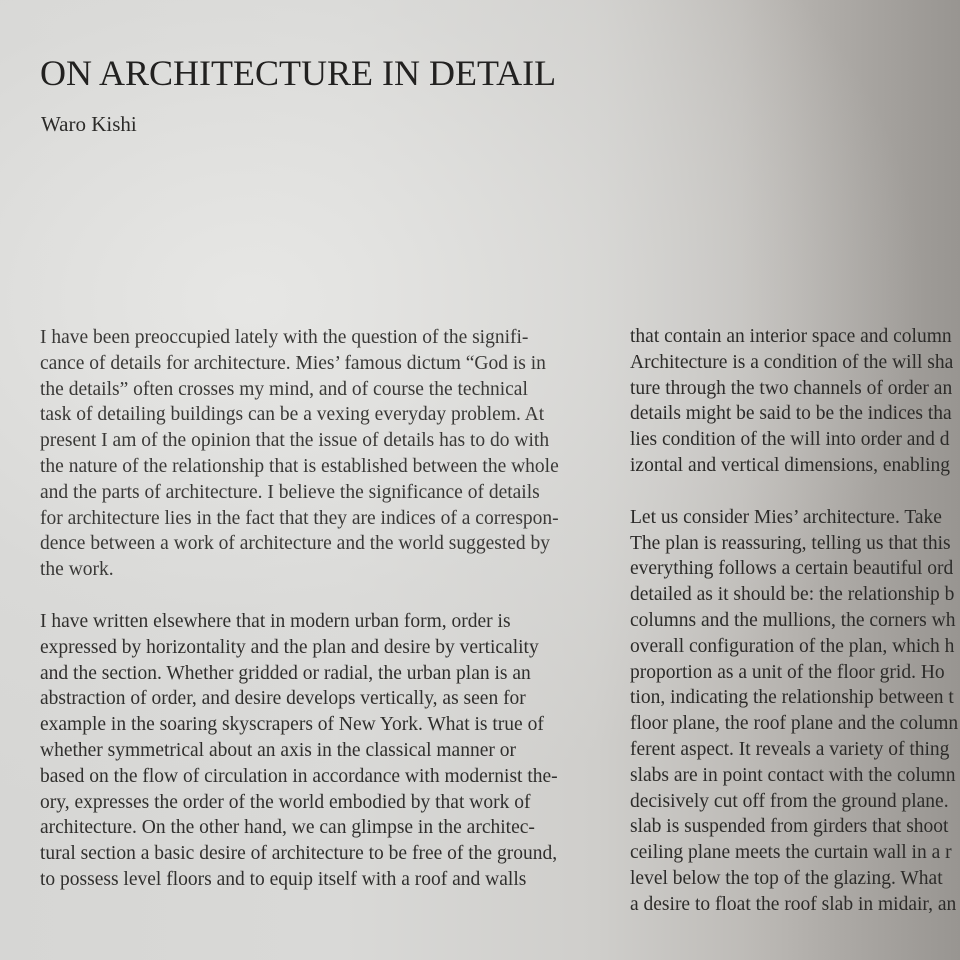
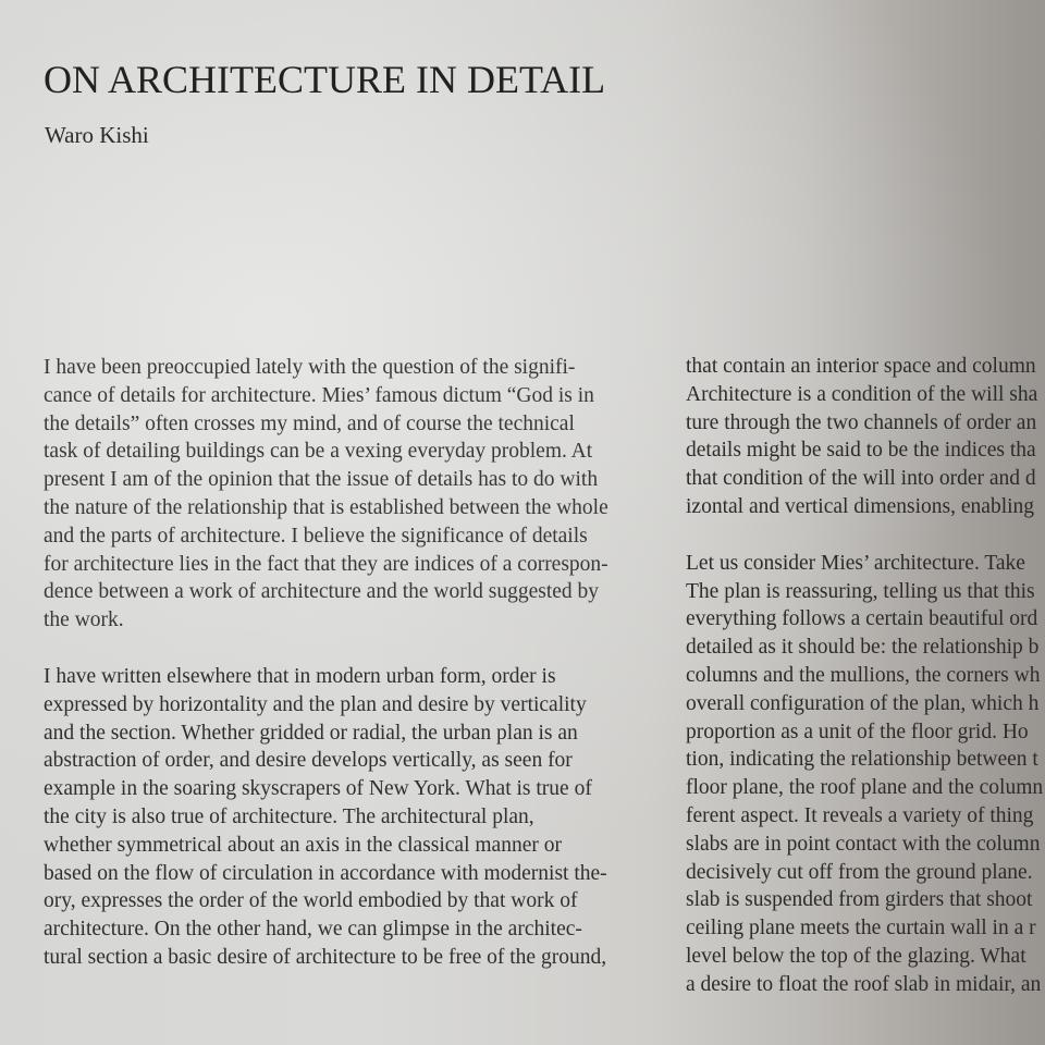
  ON ARCHITECTURE IN DETAIL
  Waro Kishi
  I have been preoccupied lately with the question of the signifi-
  cance of details for architecture. Mies’ famous dictum “God is in
  the details” often crosses my mind, and of course the technical
  task of detailing buildings can be a vexing everyday problem. At
  present I am of the opinion that the issue of details has to do with
  the nature of the relationship that is established between the whole
  and the parts of architecture. I believe the significance of details
  for architecture lies in the fact that they are indices of a correspon-
  dence between a work of architecture and the world suggested by
  the work.
  I have written elsewhere that in modern urban form, order is
  expressed by horizontality and the plan and desire by verticality
  and the section. Whether gridded or radial, the urban plan is an
  abstraction of order, and desire develops vertically, as seen for
  example in the soaring skyscrapers of New York. What is true of
+ the city is also true of architecture. The architectural plan,
  whether symmetrical about an axis in the classical manner or
  based on the flow of circulation in accordance with modernist the-
  ory, expresses the order of the world embodied by that work of
  architecture. On the other hand, we can glimpse in the architec-
  tural section a basic desire of architecture to be free of the ground,
- to possess level floors and to equip itself with a roof and walls
  that contain an interior space and column
  Architecture is a condition of the will sha
  ture through the two channels of order an
  details might be said to be the indices tha
- lies condition of the will into order and d
+ that condition of the will into order and d
  izontal and vertical dimensions, enabling
  Let us consider Mies’ architecture. Take
  The plan is reassuring, telling us that this
  everything follows a certain beautiful ord
  detailed as it should be: the relationship b
  columns and the mullions, the corners wh
  overall configuration of the plan, which h
  proportion as a unit of the floor grid. Ho
  tion, indicating the relationship between t
  floor plane, the roof plane and the column
  ferent aspect. It reveals a variety of thing
  slabs are in point contact with the column
  decisively cut off from the ground plane.
  slab is suspended from girders that shoot
  ceiling plane meets the curtain wall in a r
  level below the top of the glazing. What
  a desire to float the roof slab in midair, an
